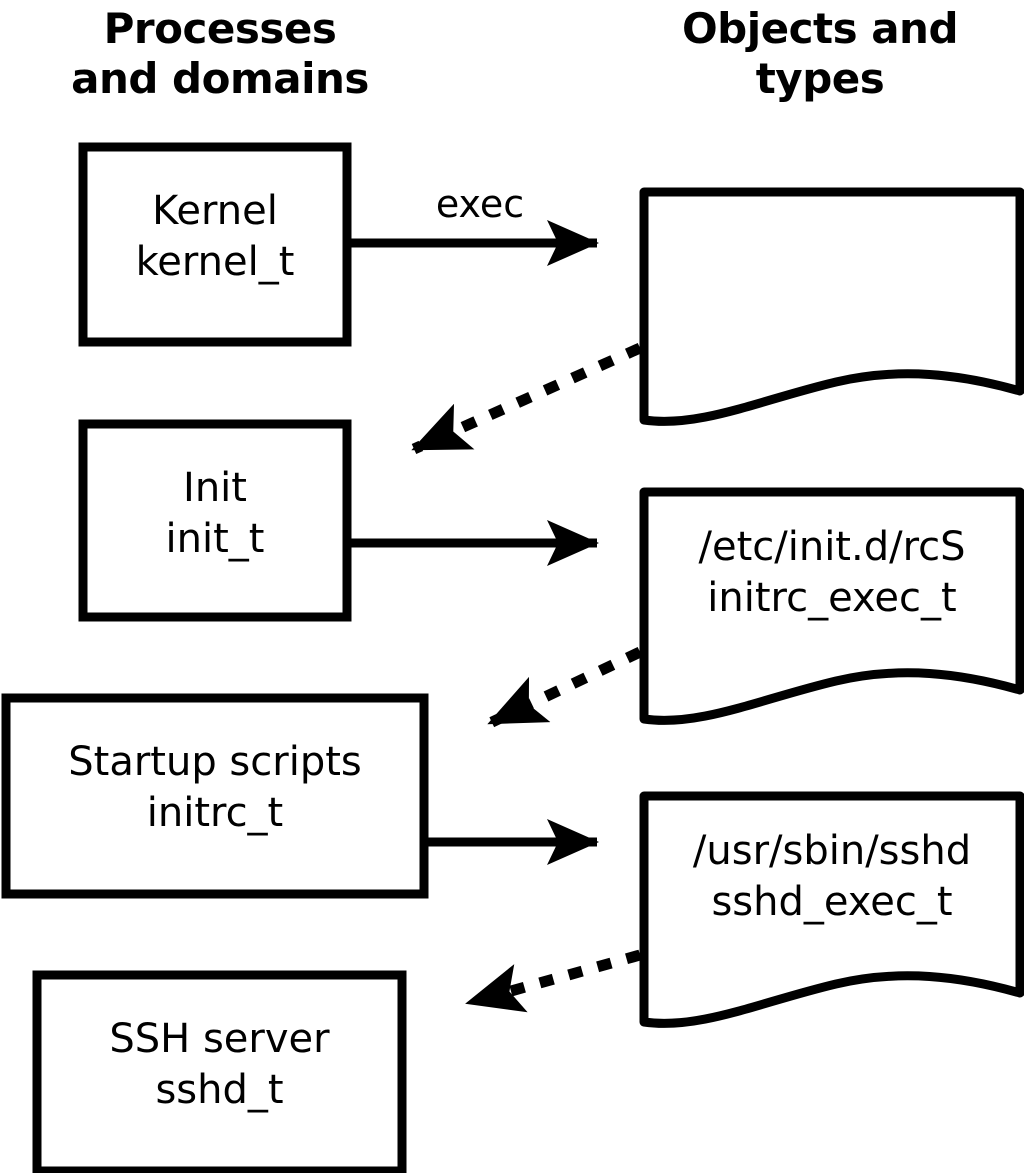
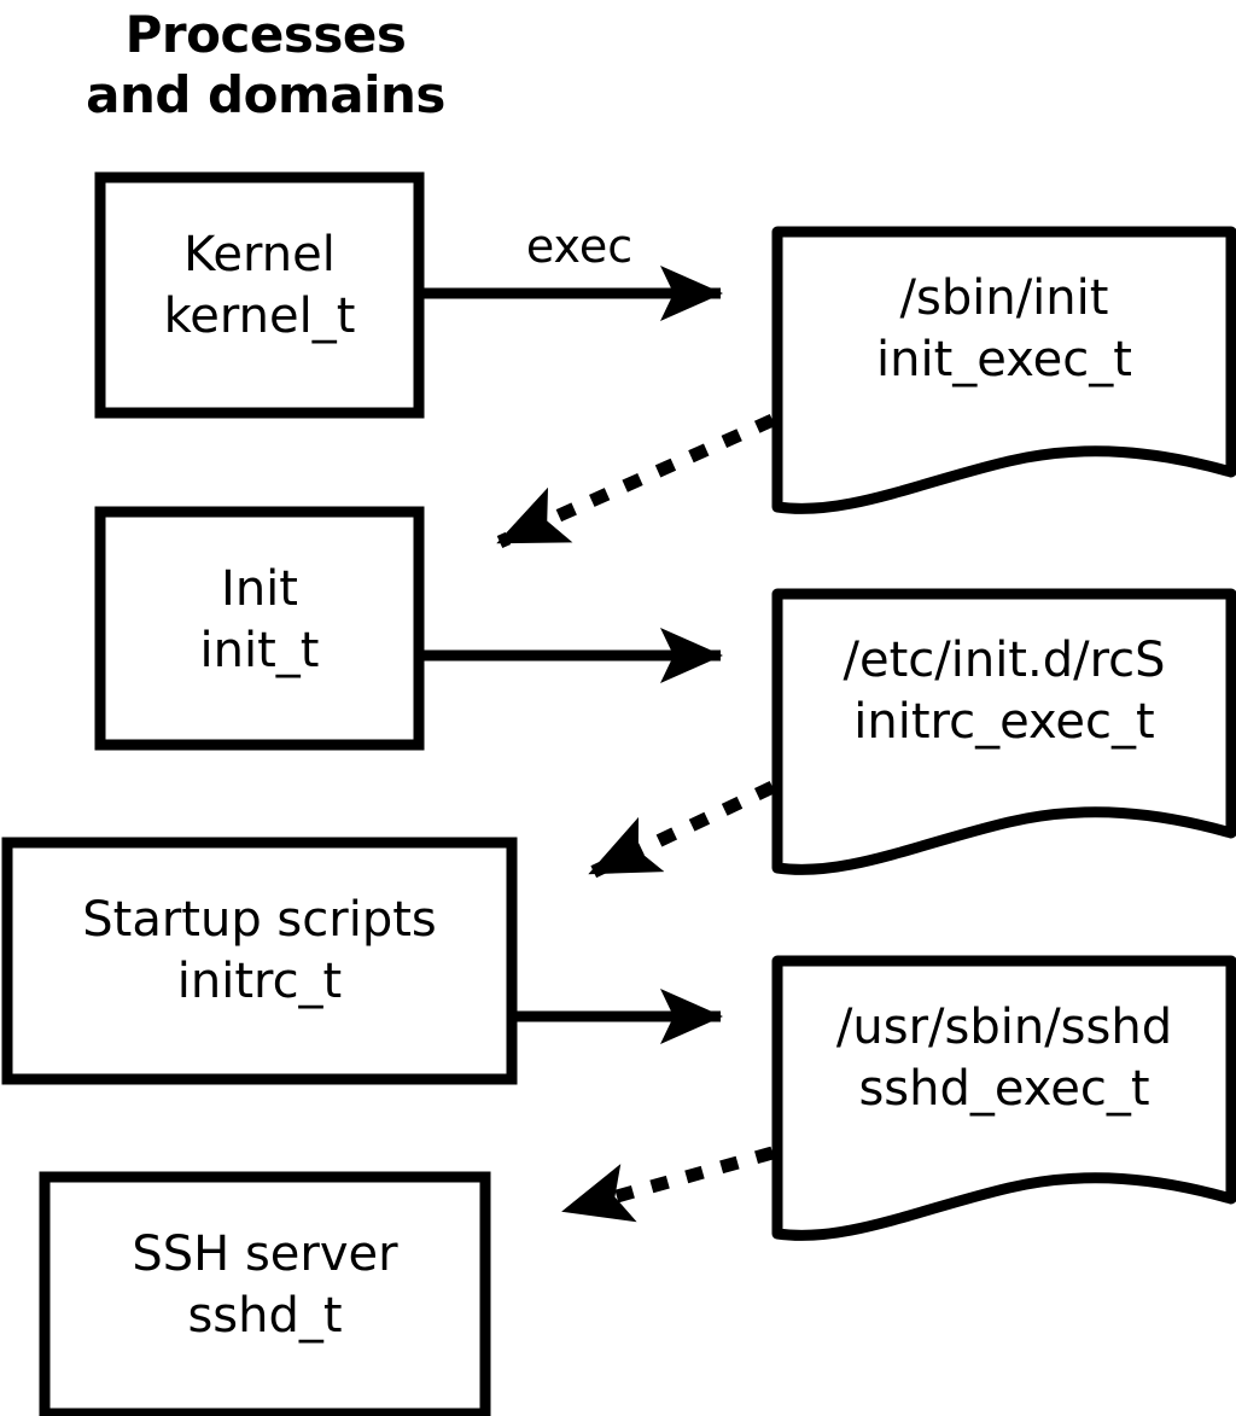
  Processes
  and domains
- Objects and
- types
  Kernel
  kernel_t
  Init
  init_t
  Startup scripts
  initrc_t
  SSH server
  sshd_t
+ /sbin/init
+ init_exec_t
  /etc/init.d/rcS
  initrc_exec_t
  /usr/sbin/sshd
  sshd_exec_t
  exec
